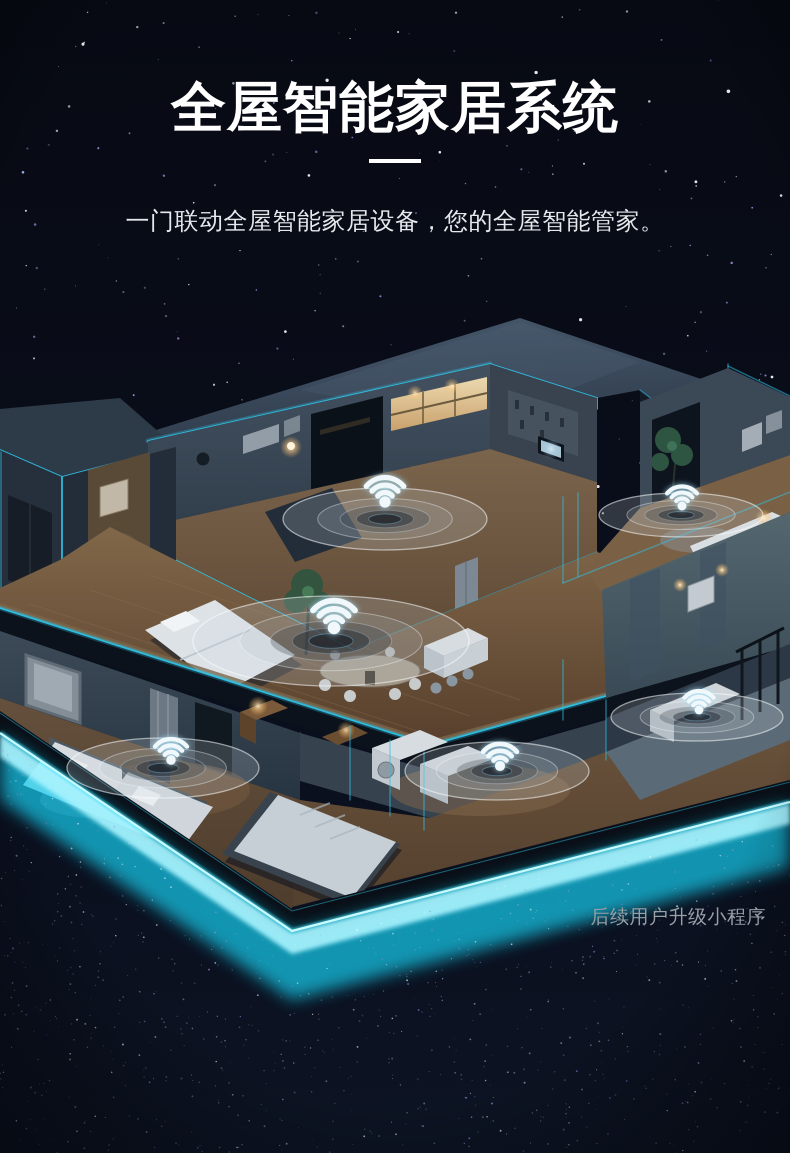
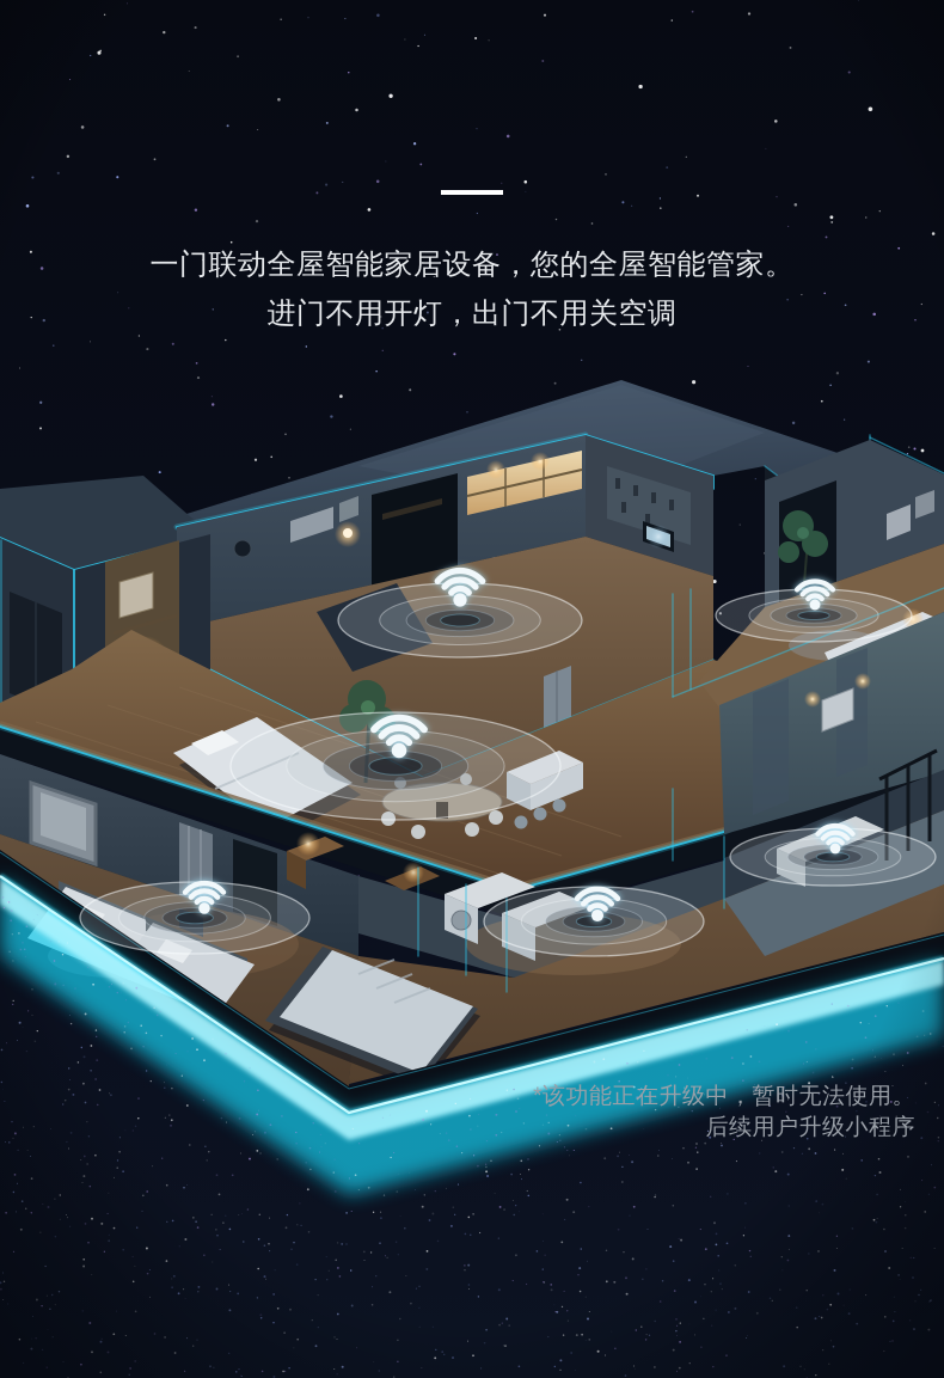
- 全屋智能家居系统
  一门联动全屋智能家居设备，您的全屋智能管家。
+ 进门不用开灯，出门不用关空调
+ *该功能正在升级中，暂时无法使用。
  后续用户升级小程序
